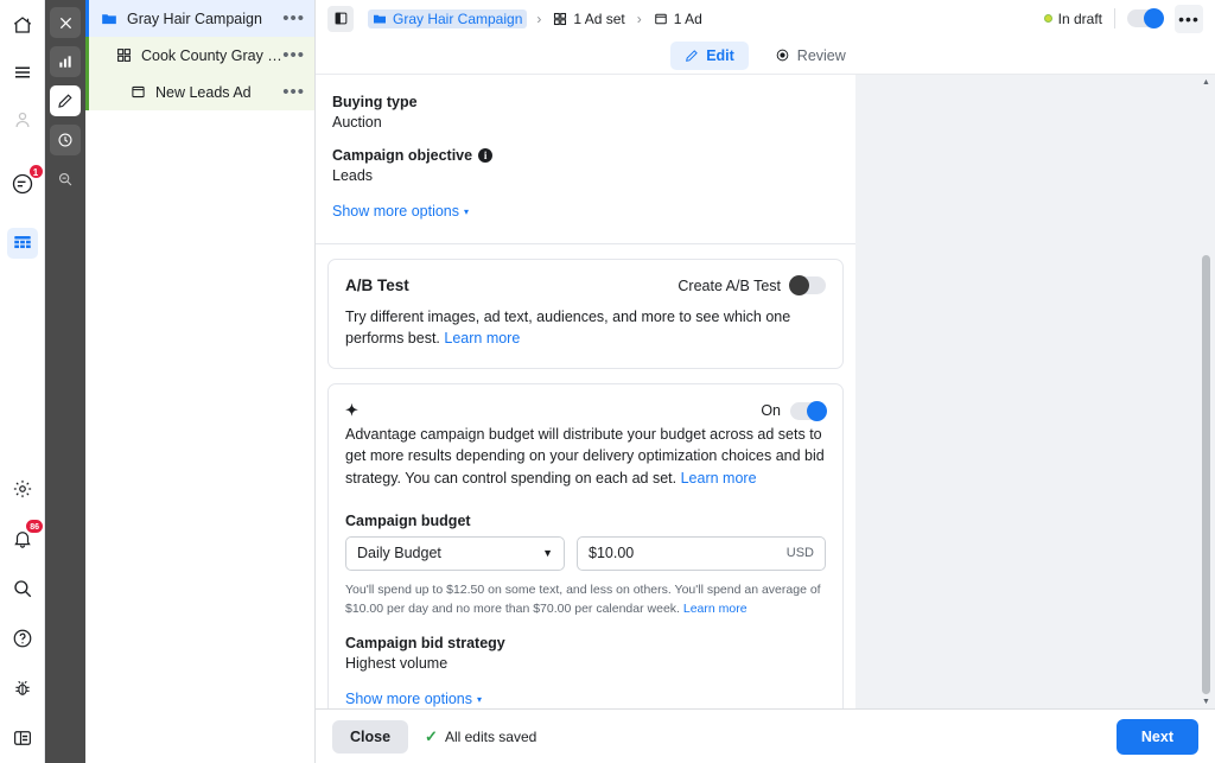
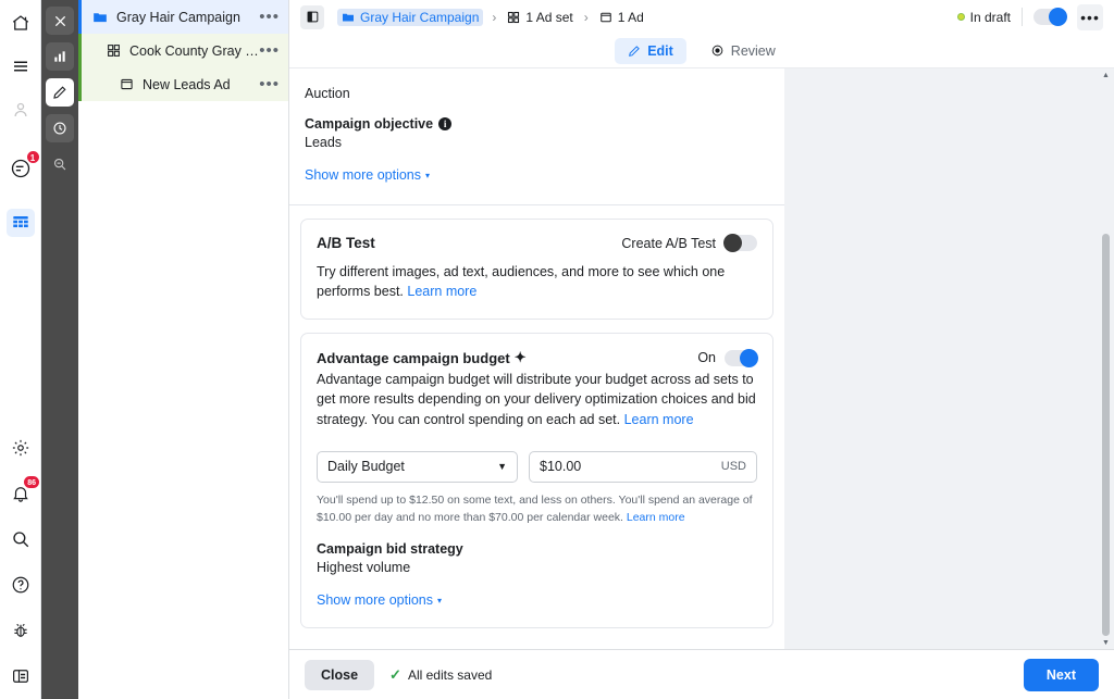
  1
  Gray Hair Campaign
  •••
  Cook County Gray C.
  •••
  New Leads Ad
  •••
  Gray Hair Campaign
  ›
  1 Ad set
  ›
  1 Ad
  In draft
  •••
  Edit
  Review
- Buying type
  Auction
  Campaign objective
  i
  Leads
  Show more options
  ▾
  A/B Test
  Create A/B Test
  Try different images, ad text, audiences, and more to see which one performs best. Learn more
+ Advantage campaign budget
  ✦
  On
  Advantage campaign budget will distribute your budget across ad sets to get more results depending on your delivery optimization choices and bid strategy. You can control spending on each ad set. Learn more
- Campaign budget
  Daily Budget
  ▼
  $10.00
  USD
  You'll spend up to $12.50 on some text, and less on others. You'll spend an average of $10.00 per day and no more than $70.00 per calendar week. Learn more
  Campaign bid strategy
  Highest volume
  Show more options
  ▾
  Close
  ✓
  All edits saved
  Next
